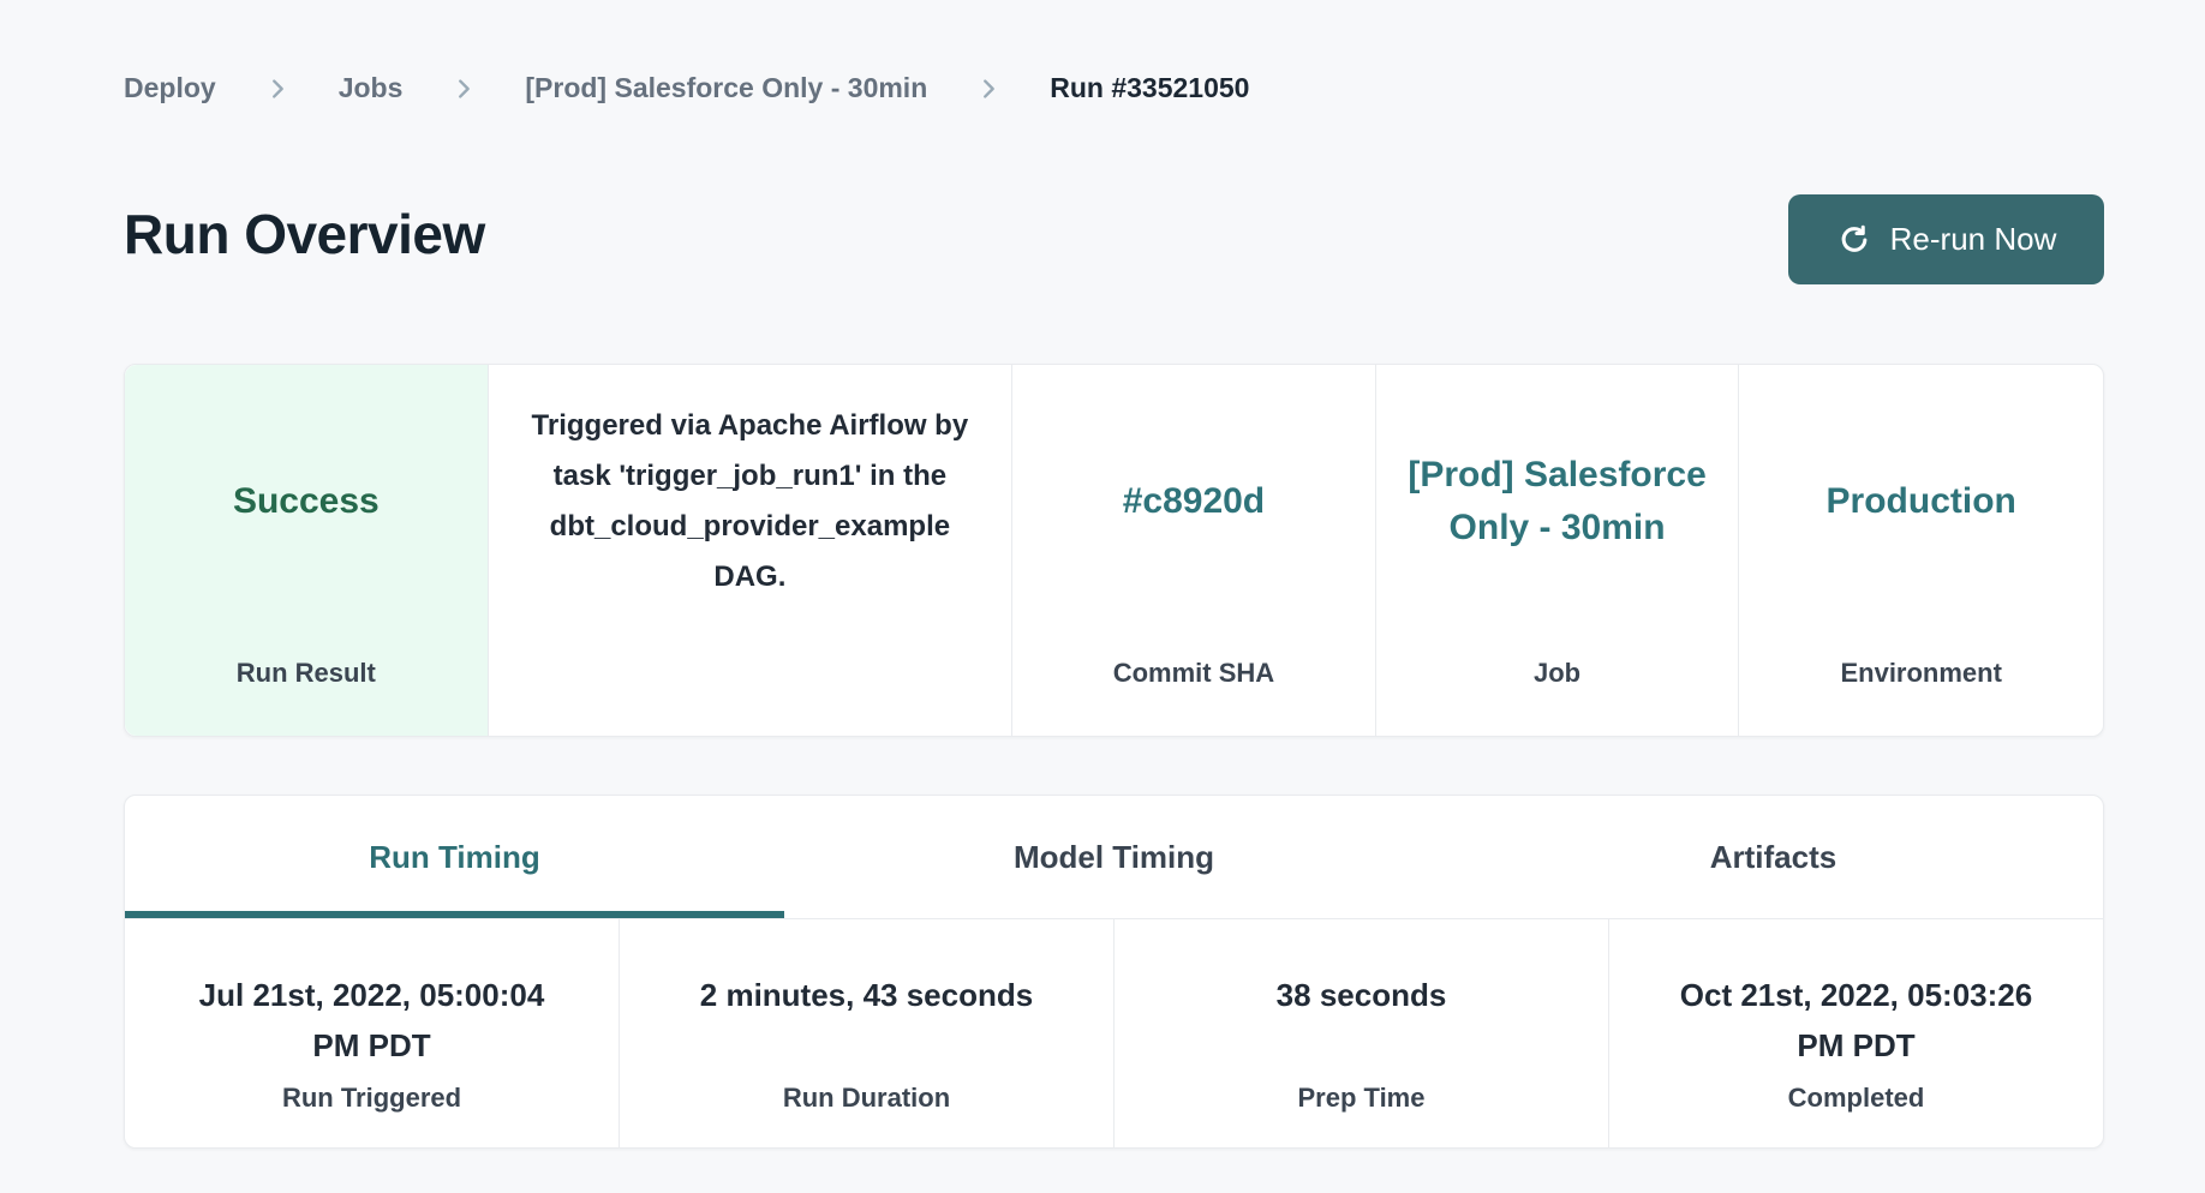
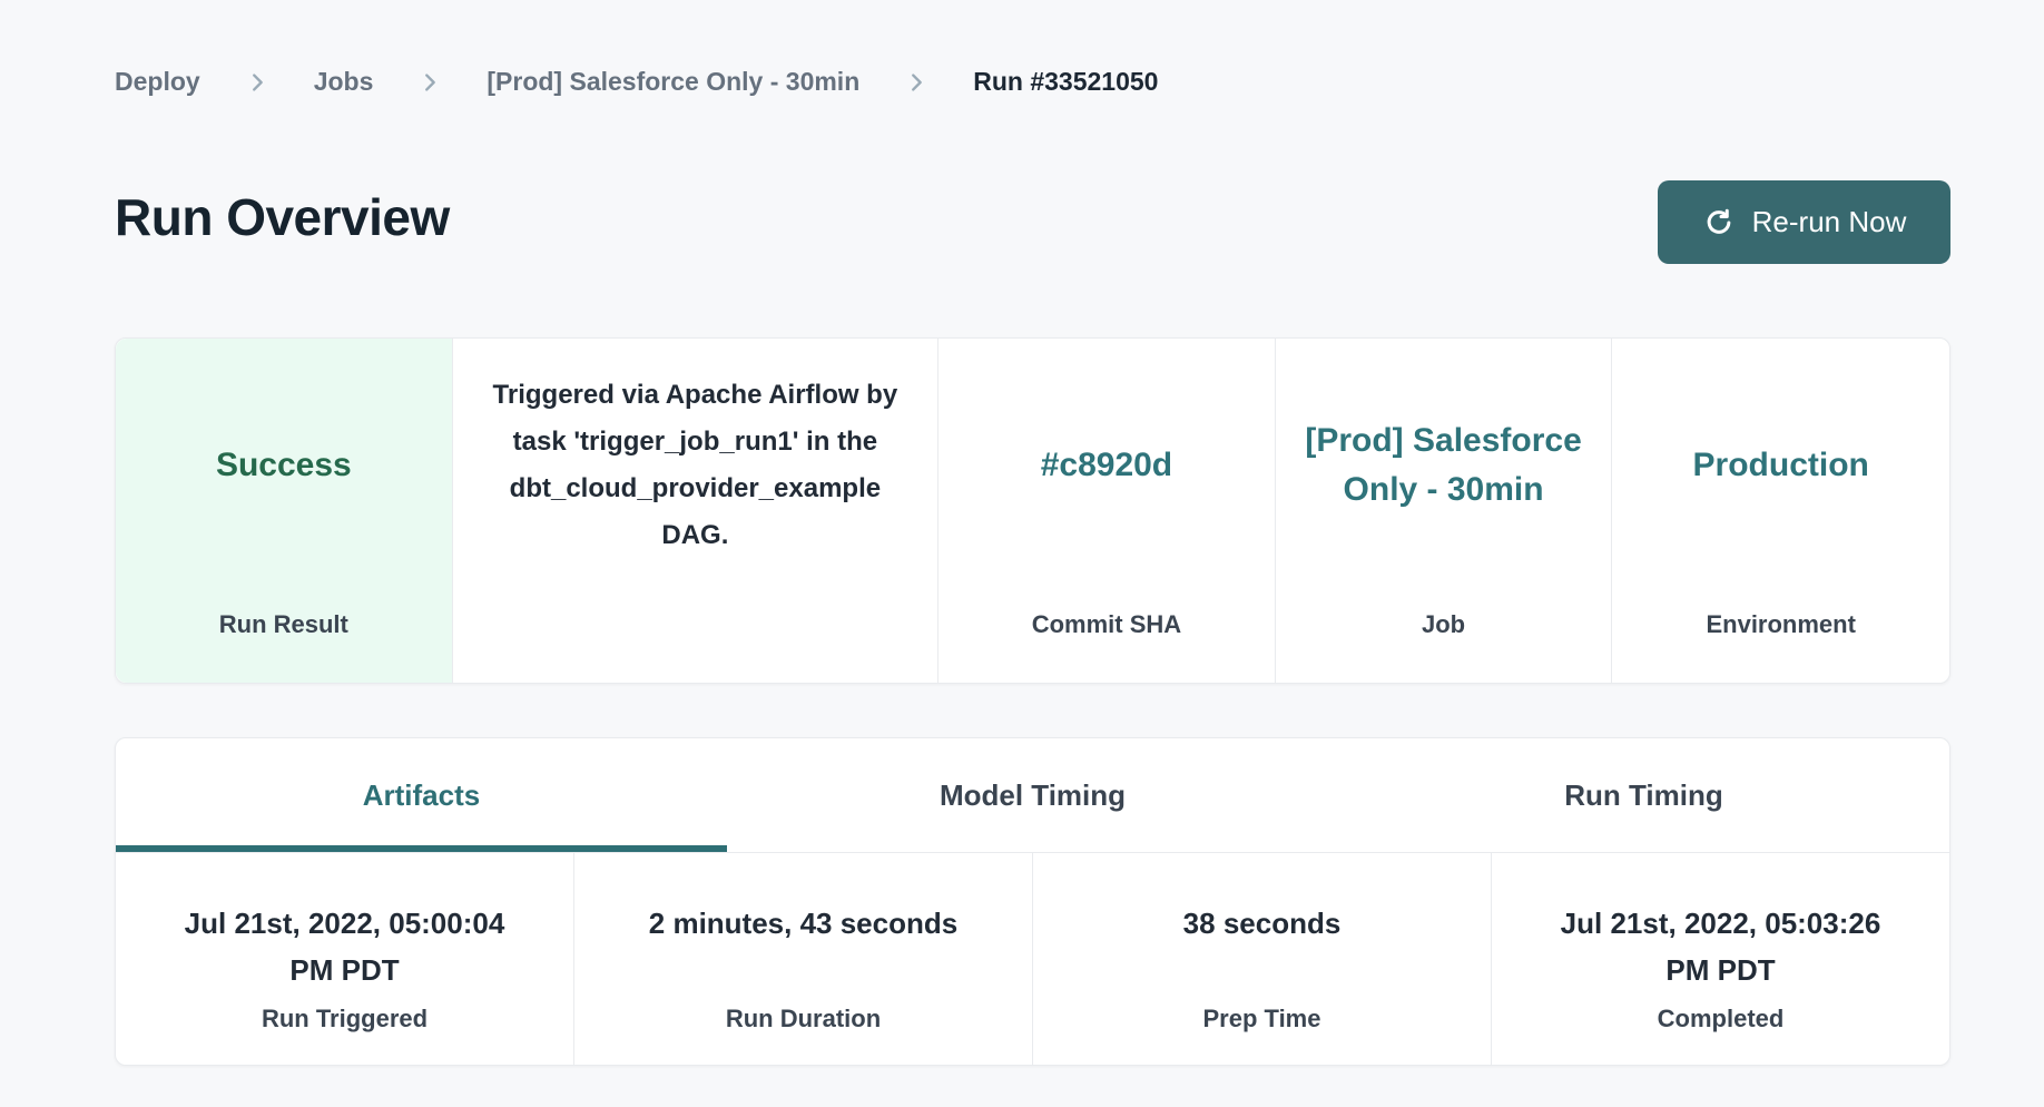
  Deploy
  Jobs
  [Prod] Salesforce Only - 30min
  Run #33521050
  Run Overview
  Re-run Now
  Success
  Run Result
  Triggered via Apache Airflow by task 'trigger_job_run1' in the dbt_cloud_provider_example DAG.
  #c8920d
  Commit SHA
  [Prod] Salesforce Only - 30min
  Job
  Production
  Environment
- Run Timing
+ Artifacts
  Model Timing
- Artifacts
+ Run Timing
  Jul 21st, 2022, 05:00:04 PM PDT
  Run Triggered
  2 minutes, 43 seconds
  Run Duration
  38 seconds
  Prep Time
- Oct 21st, 2022, 05:03:26 PM PDT
+ Jul 21st, 2022, 05:03:26 PM PDT
  Completed
